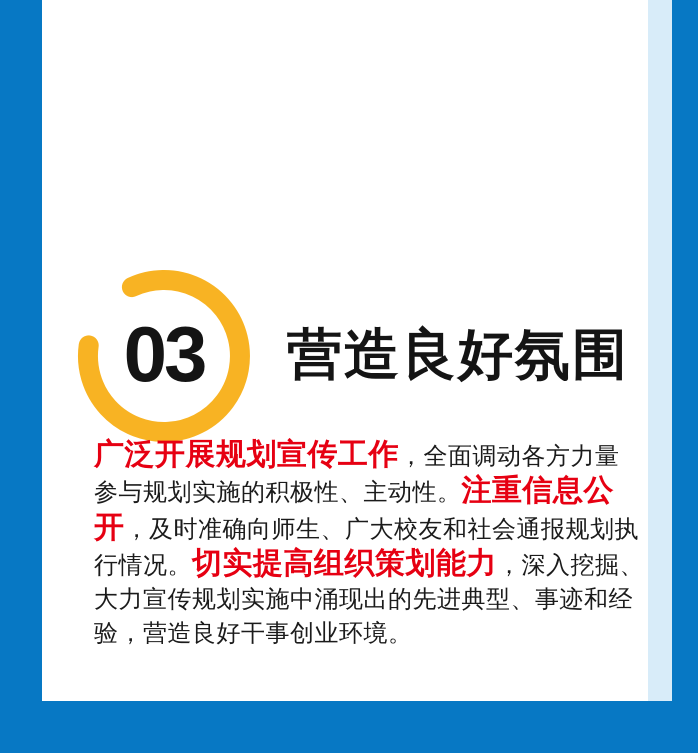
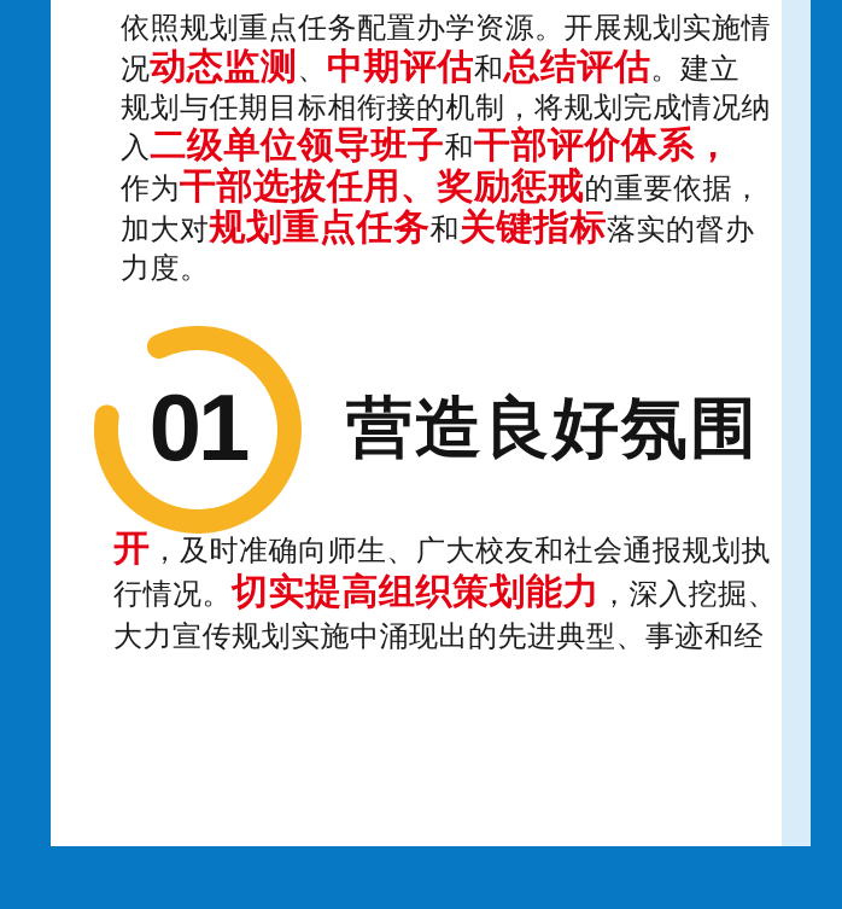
+ 依照规划重点任务配置办学资源。开展规划实施情
+ 况动态监测、中期评估和总结评估。建立
+ 规划与任期目标相衔接的机制，将规划完成情况纳
+ 入二级单位领导班子和干部评价体系，
+ 作为干部选拔任用、奖励惩戒的重要依据，
+ 加大对规划重点任务和关键指标落实的督办
+ 力度。
- 03
+ 01
  营造良好氛围
- 广泛开展规划宣传工作，全面调动各方力量
- 参与规划实施的积极性、主动性。注重信息公
  开，及时准确向师生、广大校友和社会通报规划执
  行情况。切实提高组织策划能力，深入挖掘、
  大力宣传规划实施中涌现出的先进典型、事迹和经
- 验，营造良好干事创业环境。
